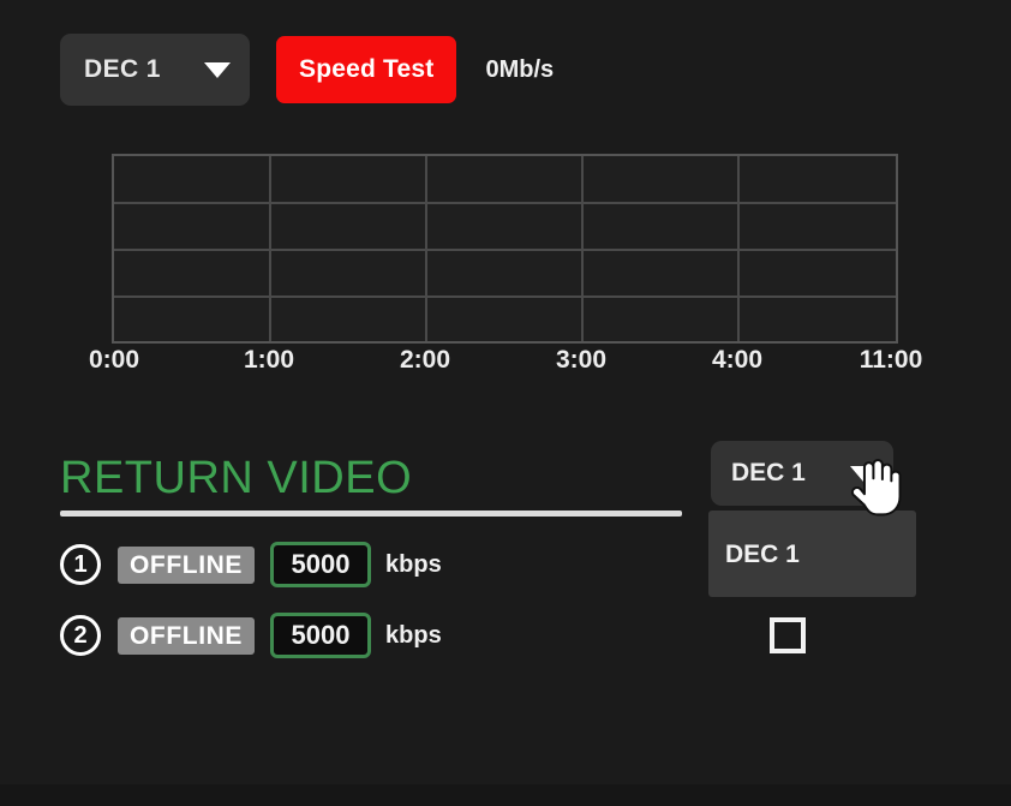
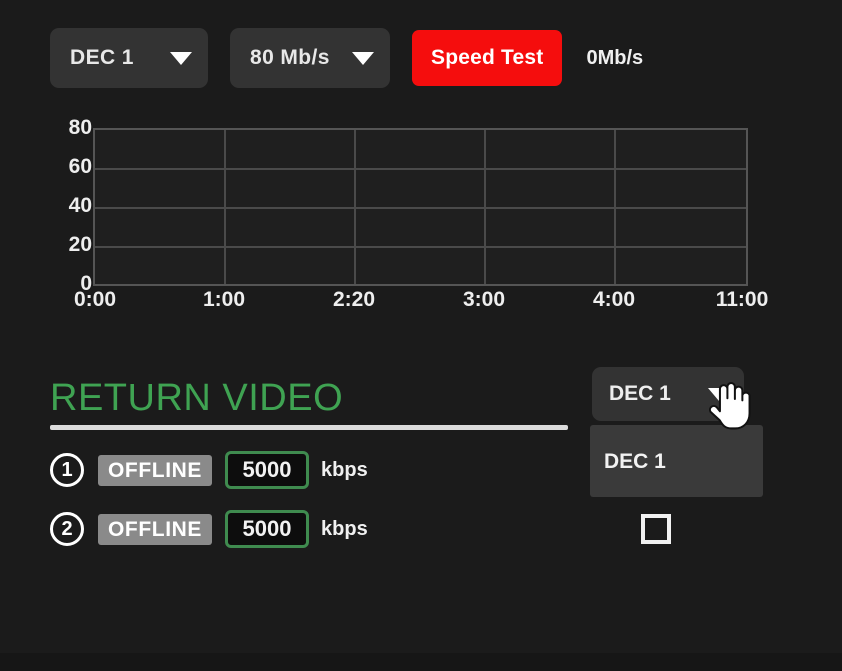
  DEC 1
+ 80 Mb/s
  Speed Test
  0Mb/s
+ 80
+ 60
+ 40
+ 20
+ 0
  0:00
  1:00
- 2:00
+ 2:20
  3:00
  4:00
  11:00
  RETURN VIDEO
  1
  OFFLINE
  5000
  kbps
  2
  OFFLINE
  5000
  kbps
  DEC 1
  DEC 1
